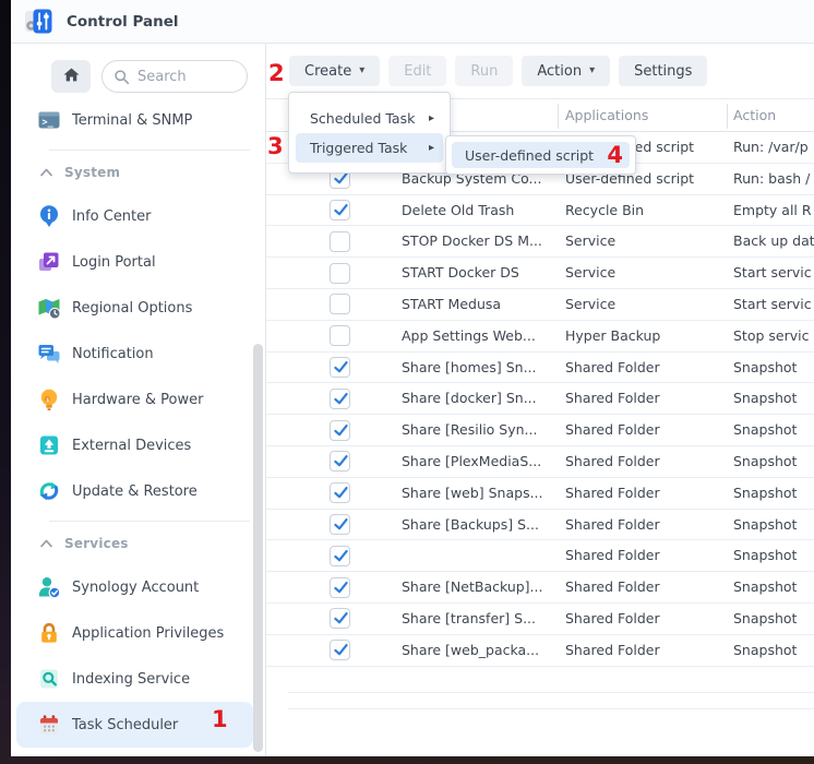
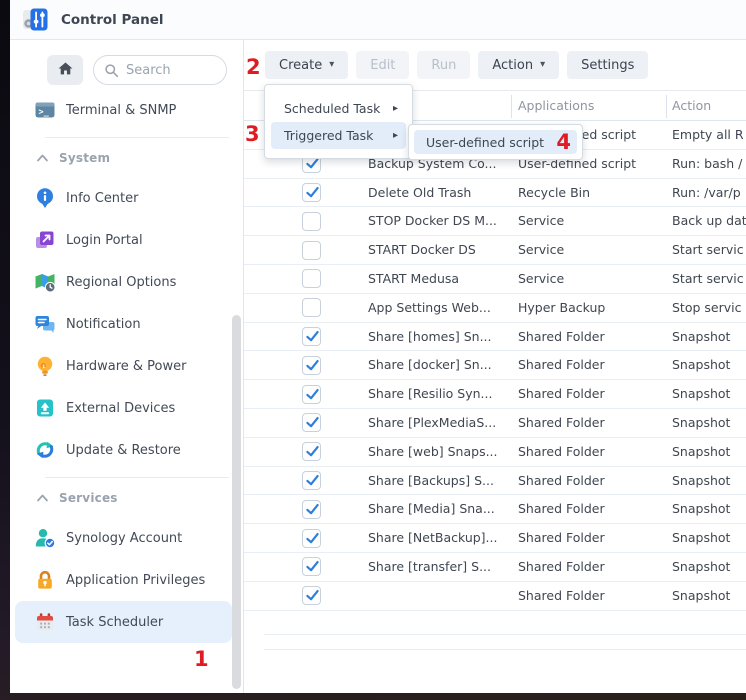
  Control Panel
  Search
  >_
  Terminal & SNMP
  System
  Info Center
  Login Portal
  Regional Options
  Notification
  Hardware & Power
  External Devices
  Update & Restore
  Services
  Synology Account
  Application Privileges
- Indexing Service
  Task Scheduler
  Create
  ▾
  Edit
  Run
  Action
  ▾
  Settings
  Applications
  Action
- Run: /var/p
+ Empty all R
  Backup System Co...
  User-defined script
  Run: bash /
  Delete Old Trash
  Recycle Bin
- Empty all R
+ Run: /var/p
  STOP Docker DS M...
  Service
  Back up dat
  START Docker DS
  Service
  Start servic
  START Medusa
  Service
  Start servic
  App Settings Web...
  Hyper Backup
  Stop servic
  Share [homes] Sn...
  Shared Folder
  Snapshot
  Share [docker] Sn...
  Shared Folder
  Snapshot
  Share [Resilio Syn...
  Shared Folder
  Snapshot
  Share [PlexMediaS...
  Shared Folder
  Snapshot
  Share [web] Snaps...
  Shared Folder
  Snapshot
  Share [Backups] S...
  Shared Folder
  Snapshot
+ Share [Media] Sna...
  Shared Folder
  Snapshot
  Share [NetBackup]...
  Shared Folder
  Snapshot
  Share [transfer] S...
  Shared Folder
  Snapshot
- Share [web_packa...
  Shared Folder
  Snapshot
  Scheduled Task
  ▸
  Triggered Task
  ▸
  User-defined script
  4
  1
  2
  3
